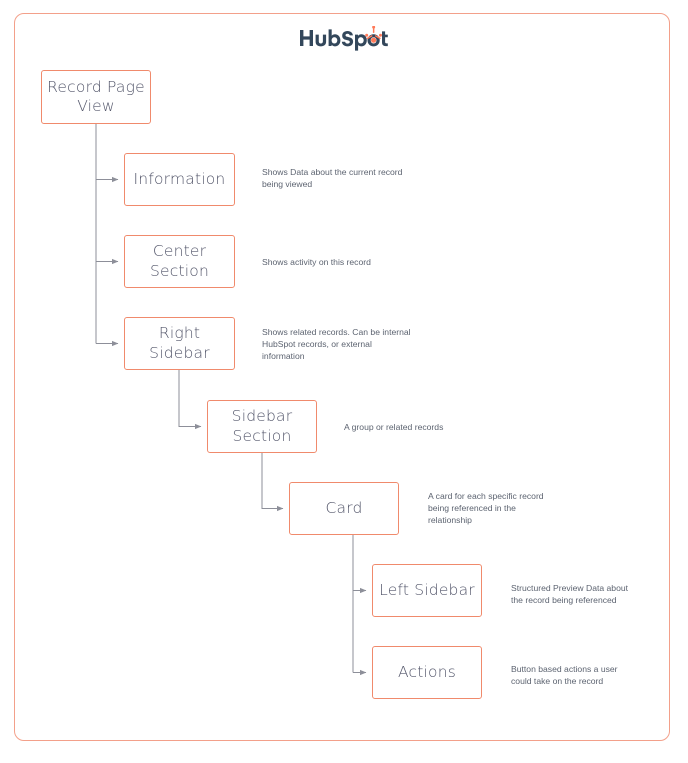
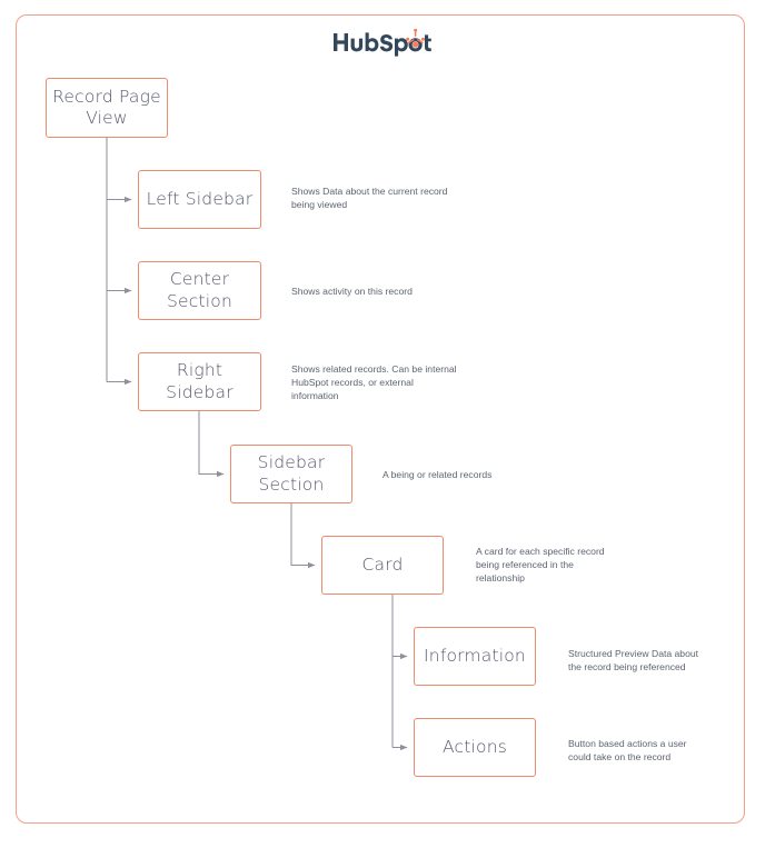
  Record Page
  View
- Information
+ Left Sidebar
  Shows Data about the current record
  being viewed
  Center
  Section
  Shows activity on this record
  Right
  Sidebar
  Shows related records. Can be internal
  HubSpot records, or external
  information
  Sidebar
  Section
- A group or related records
+ A being or related records
  Card
  A card for each specific record
  being referenced in the
  relationship
- Left Sidebar
+ Information
  Structured Preview Data about
  the record being referenced
  Actions
  Button based actions a user
  could take on the record
